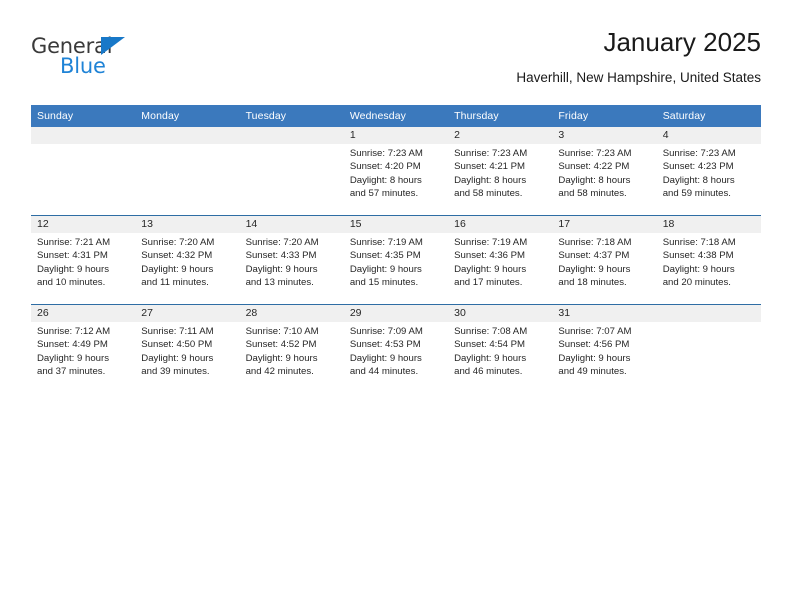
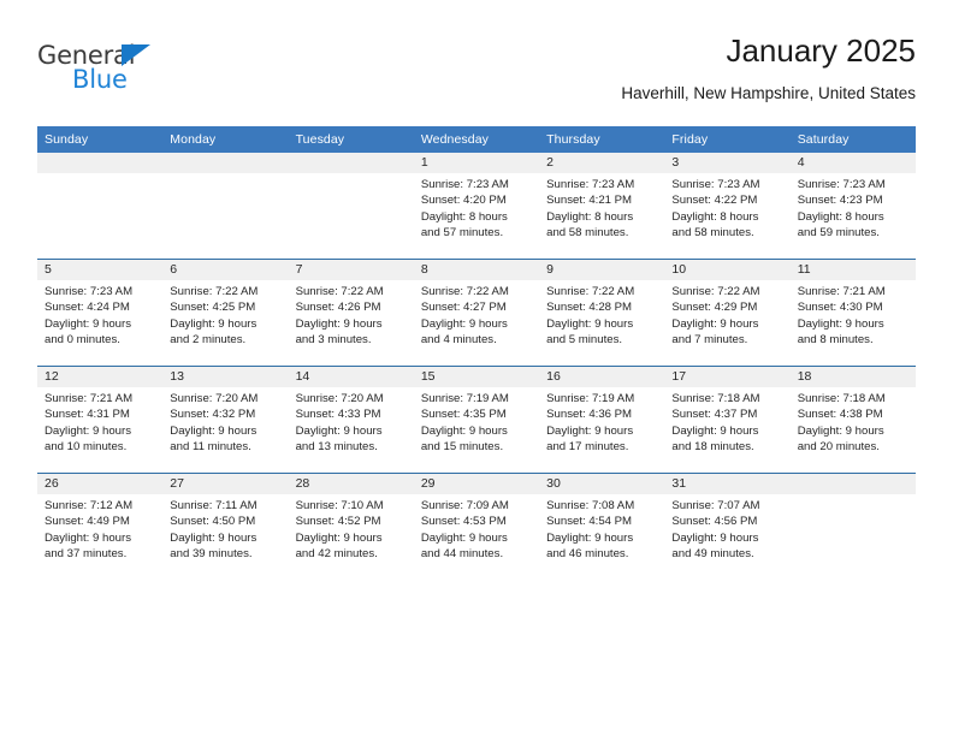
  General
  Blue
  January 2025
  Haverhill, New Hampshire, United States
  Sunday	Monday	Tuesday	Wednesday	Thursday	Friday	Saturday
  			1Sunrise: 7:23 AMSunset: 4:20 PMDaylight: 8 hoursand 57 minutes.	2Sunrise: 7:23 AMSunset: 4:21 PMDaylight: 8 hoursand 58 minutes.	3Sunrise: 7:23 AMSunset: 4:22 PMDaylight: 8 hoursand 58 minutes.	4Sunrise: 7:23 AMSunset: 4:23 PMDaylight: 8 hoursand 59 minutes.
+ 5Sunrise: 7:23 AMSunset: 4:24 PMDaylight: 9 hoursand 0 minutes.	6Sunrise: 7:22 AMSunset: 4:25 PMDaylight: 9 hoursand 2 minutes.	7Sunrise: 7:22 AMSunset: 4:26 PMDaylight: 9 hoursand 3 minutes.	8Sunrise: 7:22 AMSunset: 4:27 PMDaylight: 9 hoursand 4 minutes.	9Sunrise: 7:22 AMSunset: 4:28 PMDaylight: 9 hoursand 5 minutes.	10Sunrise: 7:22 AMSunset: 4:29 PMDaylight: 9 hoursand 7 minutes.	11Sunrise: 7:21 AMSunset: 4:30 PMDaylight: 9 hoursand 8 minutes.
  12Sunrise: 7:21 AMSunset: 4:31 PMDaylight: 9 hoursand 10 minutes.	13Sunrise: 7:20 AMSunset: 4:32 PMDaylight: 9 hoursand 11 minutes.	14Sunrise: 7:20 AMSunset: 4:33 PMDaylight: 9 hoursand 13 minutes.	15Sunrise: 7:19 AMSunset: 4:35 PMDaylight: 9 hoursand 15 minutes.	16Sunrise: 7:19 AMSunset: 4:36 PMDaylight: 9 hoursand 17 minutes.	17Sunrise: 7:18 AMSunset: 4:37 PMDaylight: 9 hoursand 18 minutes.	18Sunrise: 7:18 AMSunset: 4:38 PMDaylight: 9 hoursand 20 minutes.
  26Sunrise: 7:12 AMSunset: 4:49 PMDaylight: 9 hoursand 37 minutes.	27Sunrise: 7:11 AMSunset: 4:50 PMDaylight: 9 hoursand 39 minutes.	28Sunrise: 7:10 AMSunset: 4:52 PMDaylight: 9 hoursand 42 minutes.	29Sunrise: 7:09 AMSunset: 4:53 PMDaylight: 9 hoursand 44 minutes.	30Sunrise: 7:08 AMSunset: 4:54 PMDaylight: 9 hoursand 46 minutes.	31Sunrise: 7:07 AMSunset: 4:56 PMDaylight: 9 hoursand 49 minutes.
